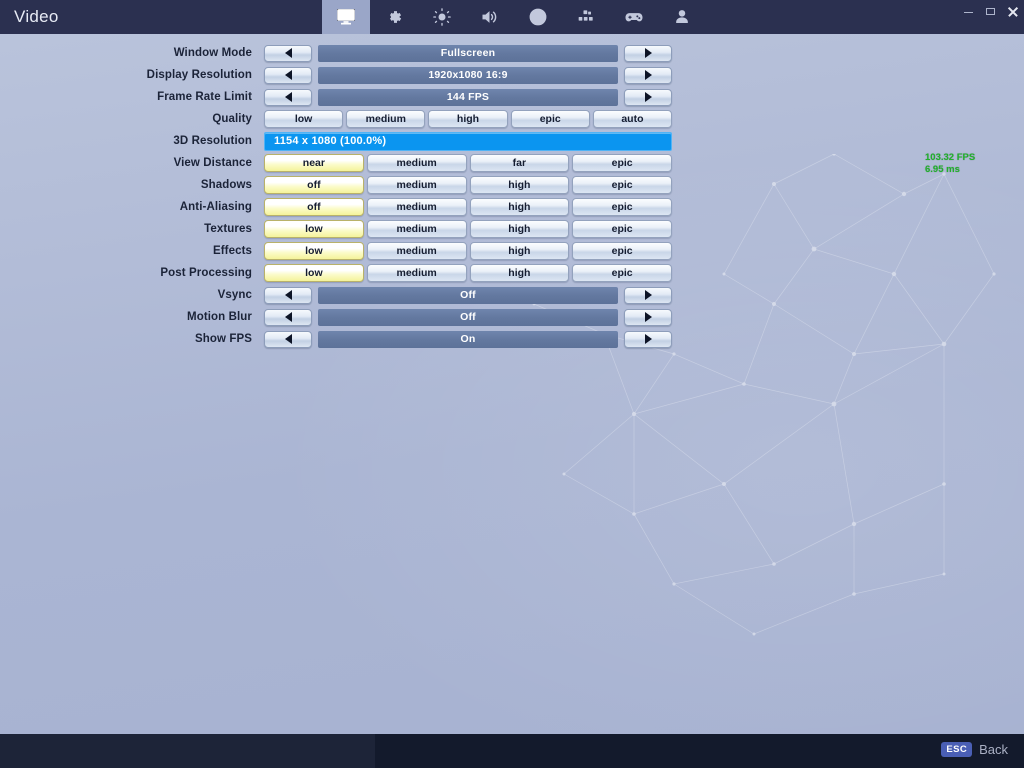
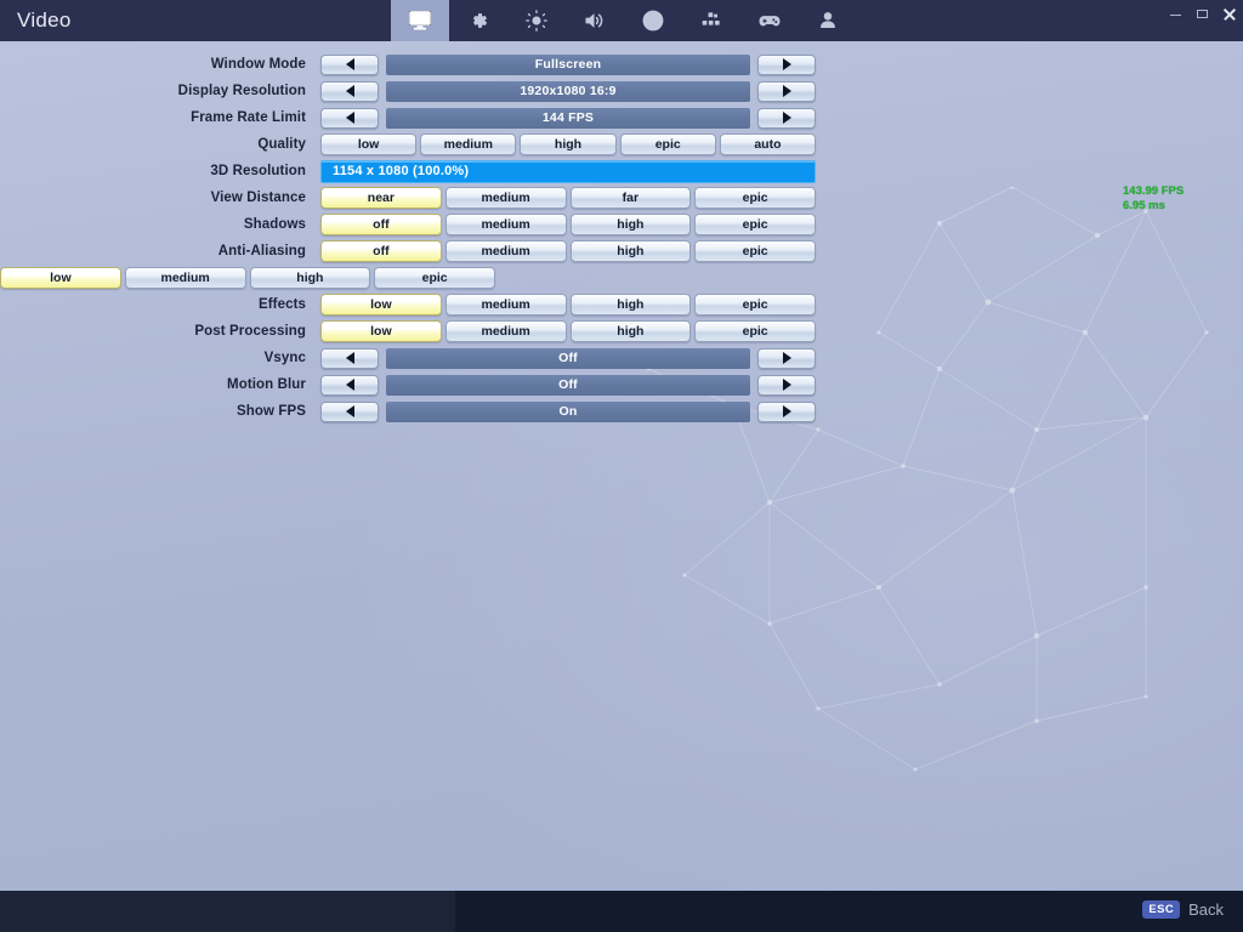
  Video
  Window Mode
  Fullscreen
  Display Resolution
  1920x1080 16:9
  Frame Rate Limit
  144 FPS
  Quality
  low
  medium
  high
  epic
  auto
  3D Resolution
  1154 x 1080 (100.0%)
  View Distance
  near
  medium
  far
  epic
  Shadows
  off
  medium
  high
  epic
  Anti-Aliasing
  off
  medium
  high
  epic
- Textures
  low
  medium
  high
  epic
  Effects
  low
  medium
  high
  epic
  Post Processing
  low
  medium
  high
  epic
  Vsync
  Off
  Motion Blur
  Off
  Show FPS
  On
- 103.32 FPS
+ 143.99 FPS
  6.95 ms
  ESC
  Back
